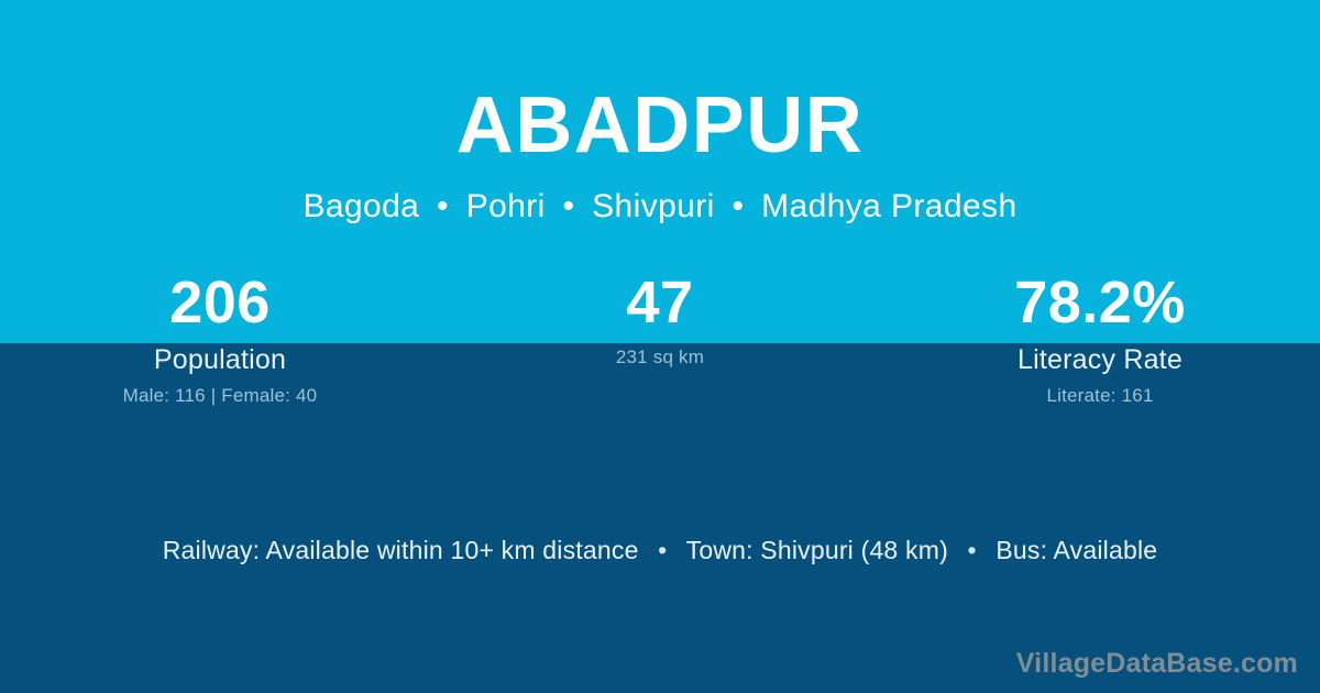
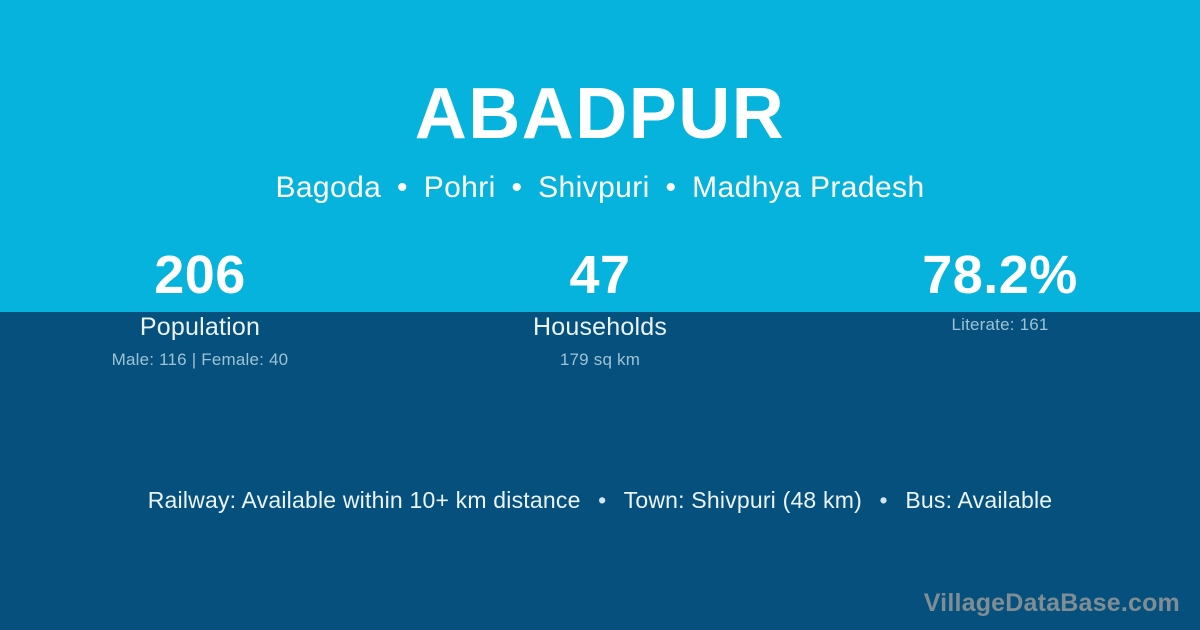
  ABADPUR
  Bagoda • Pohri • Shivpuri • Madhya Pradesh
  206
  Population
  Male: 116 | Female: 40
  47
+ Households
- 231 sq km
+ 179 sq km
  78.2%
- Literacy Rate
  Literate: 161
  Railway: Available within 10+ km distance • Town: Shivpuri (48 km) • Bus: Available
  VillageDataBase.com
